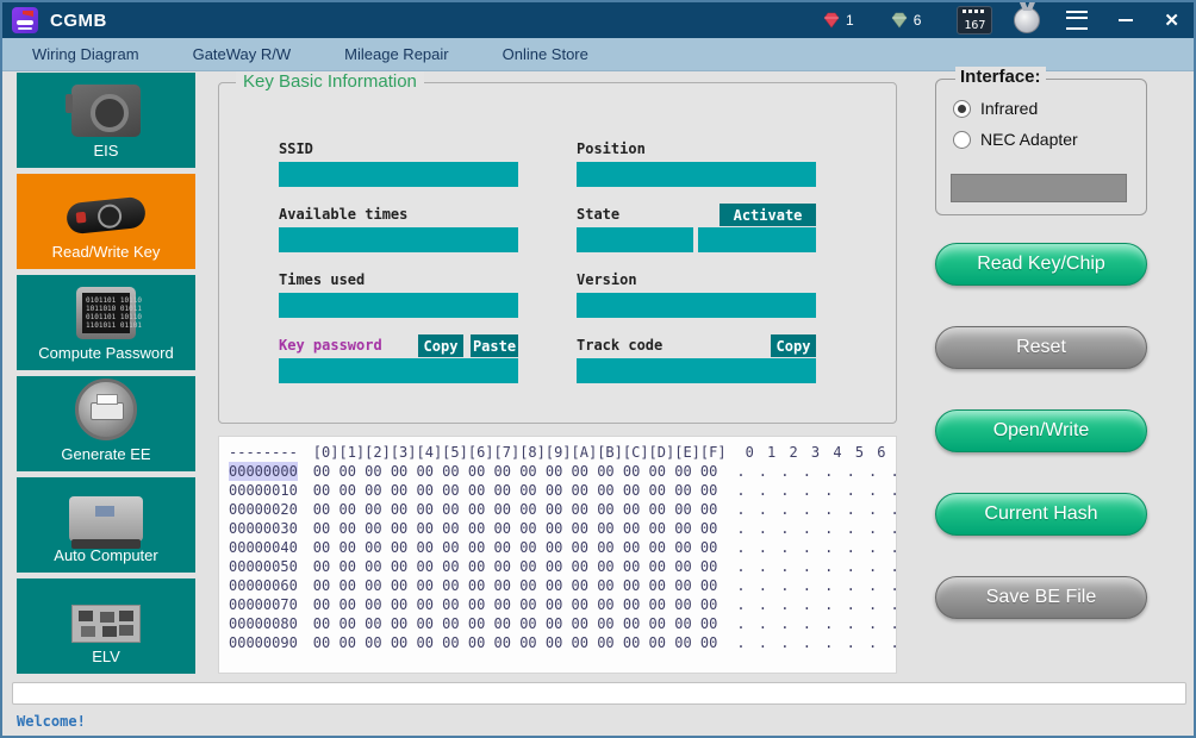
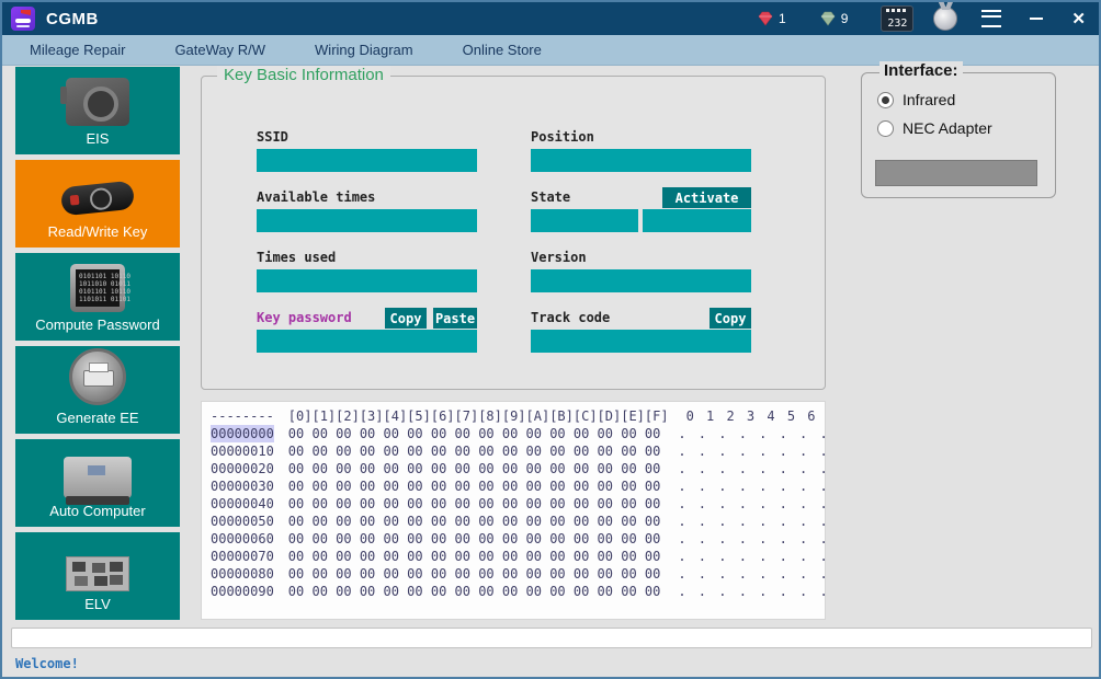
  CGMB
  1
- 6
+ 9
- 167
+ 232
  ✕
- Wiring Diagram
+ Mileage Repair
  GateWay R/W
- Mileage Repair
+ Wiring Diagram
  Online Store
  EIS
  Read/Write Key
  Compute Password
  Generate EE
  Auto Computer
  ELV
  Key Basic Information
  SSID
  Position
  Available times
  State
  Activate
  Times used
  Version
  Key password
  Copy
  Paste
  Track code
  Copy
  -------- [0][1][2][3][4][5][6][7][8][9][A][B][C][D][E][F] 0 1 2 3 4 5 6
  00000000 00 00 00 00 00 00 00 00 00 00 00 00 00 00 00 00 . . . . . . .
  00000010 00 00 00 00 00 00 00 00 00 00 00 00 00 00 00 00 . . . . . . .
  00000020 00 00 00 00 00 00 00 00 00 00 00 00 00 00 00 00 . . . . . . .
  00000030 00 00 00 00 00 00 00 00 00 00 00 00 00 00 00 00 . . . . . . .
  00000040 00 00 00 00 00 00 00 00 00 00 00 00 00 00 00 00 . . . . . . .
  00000050 00 00 00 00 00 00 00 00 00 00 00 00 00 00 00 00 . . . . . . .
  00000060 00 00 00 00 00 00 00 00 00 00 00 00 00 00 00 00 . . . . . . .
  00000070 00 00 00 00 00 00 00 00 00 00 00 00 00 00 00 00 . . . . . . .
  00000080 00 00 00 00 00 00 00 00 00 00 00 00 00 00 00 00 . . . . . . .
  00000090 00 00 00 00 00 00 00 00 00 00 00 00 00 00 00 00 . . . . . . .
  Interface:
  Infrared
  NEC Adapter
- Read Key/Chip
- Reset
- Open/Write
- Current Hash
- Save BE File
  Welcome!
